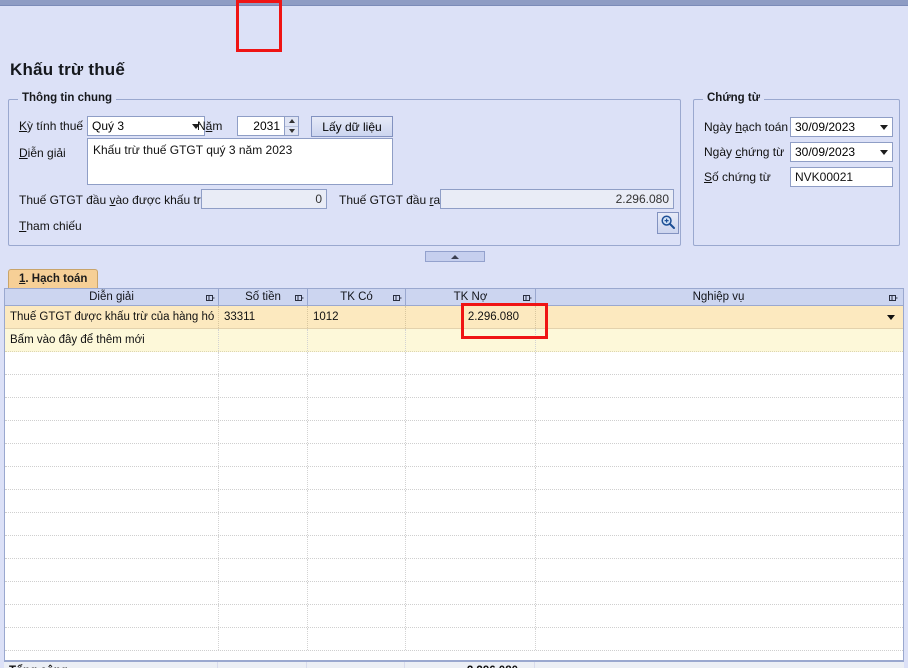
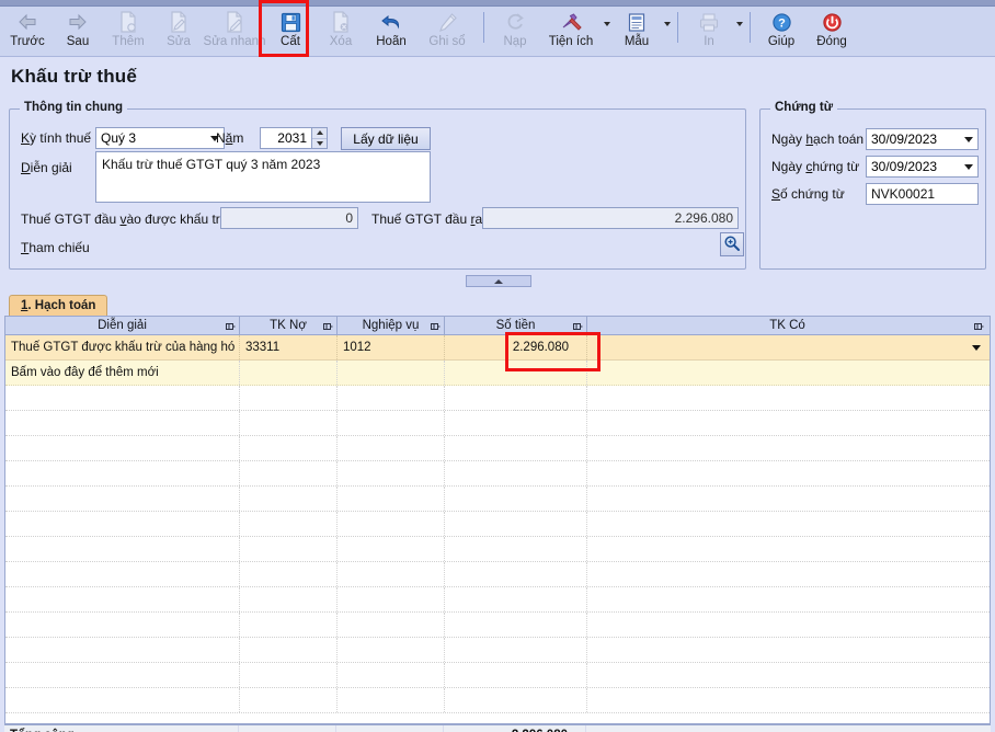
+ Trước
+ Sau
+ Thêm
+ Sửa
+ Sửa nhanh
+ Cất
+ Xóa
+ Hoãn
+ Ghi sổ
+ Nạp
+ Tiện ích
+ Mẫu
+ In
+ ?
+ Giúp
+ Đóng
  Khấu trừ thuế
  Thông tin chung
  Kỳ tính thuế
  Quý 3
  Năm
  2031
  Lấy dữ liệu
  Diễn giải
  Khấu trừ thuế GTGT quý 3 năm 2023
  Thuế GTGT đầu vào được khấu tr
  0
  Thuế GTGT đầu ra
  2.296.080
  Tham chiếu
  Chứng từ
  Ngày hạch toán
  30/09/2023
  Ngày chứng từ
  30/09/2023
  Số chứng từ
  NVK00021
  1
  . Hạch toán
  Diễn giải
- Số tiền
+ TK Nợ
- TK Có
+ Nghiệp vụ
- TK Nợ
+ Số tiền
- Nghiệp vụ
+ TK Có
  Thuế GTGT được khấu trừ của hàng hó
  33311
  1012
  2.296.080
  Bấm vào đây để thêm mới
